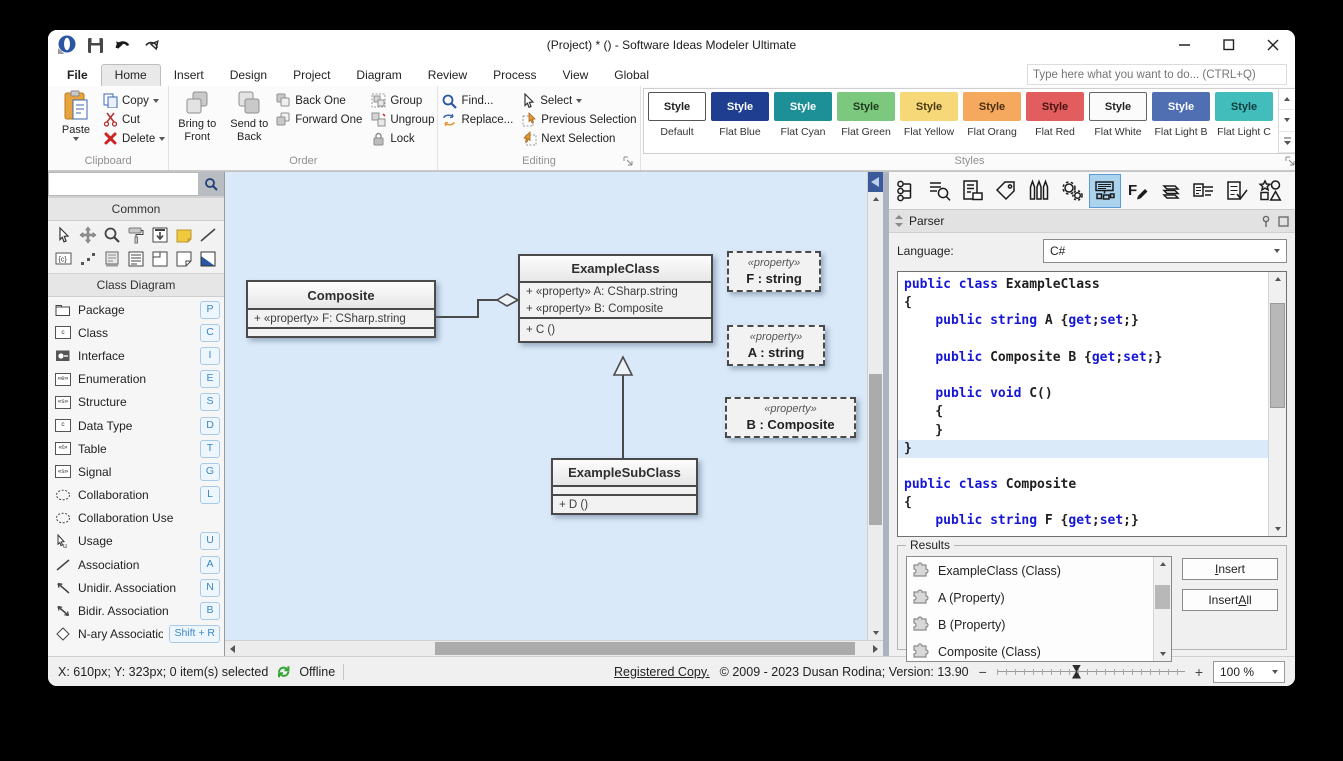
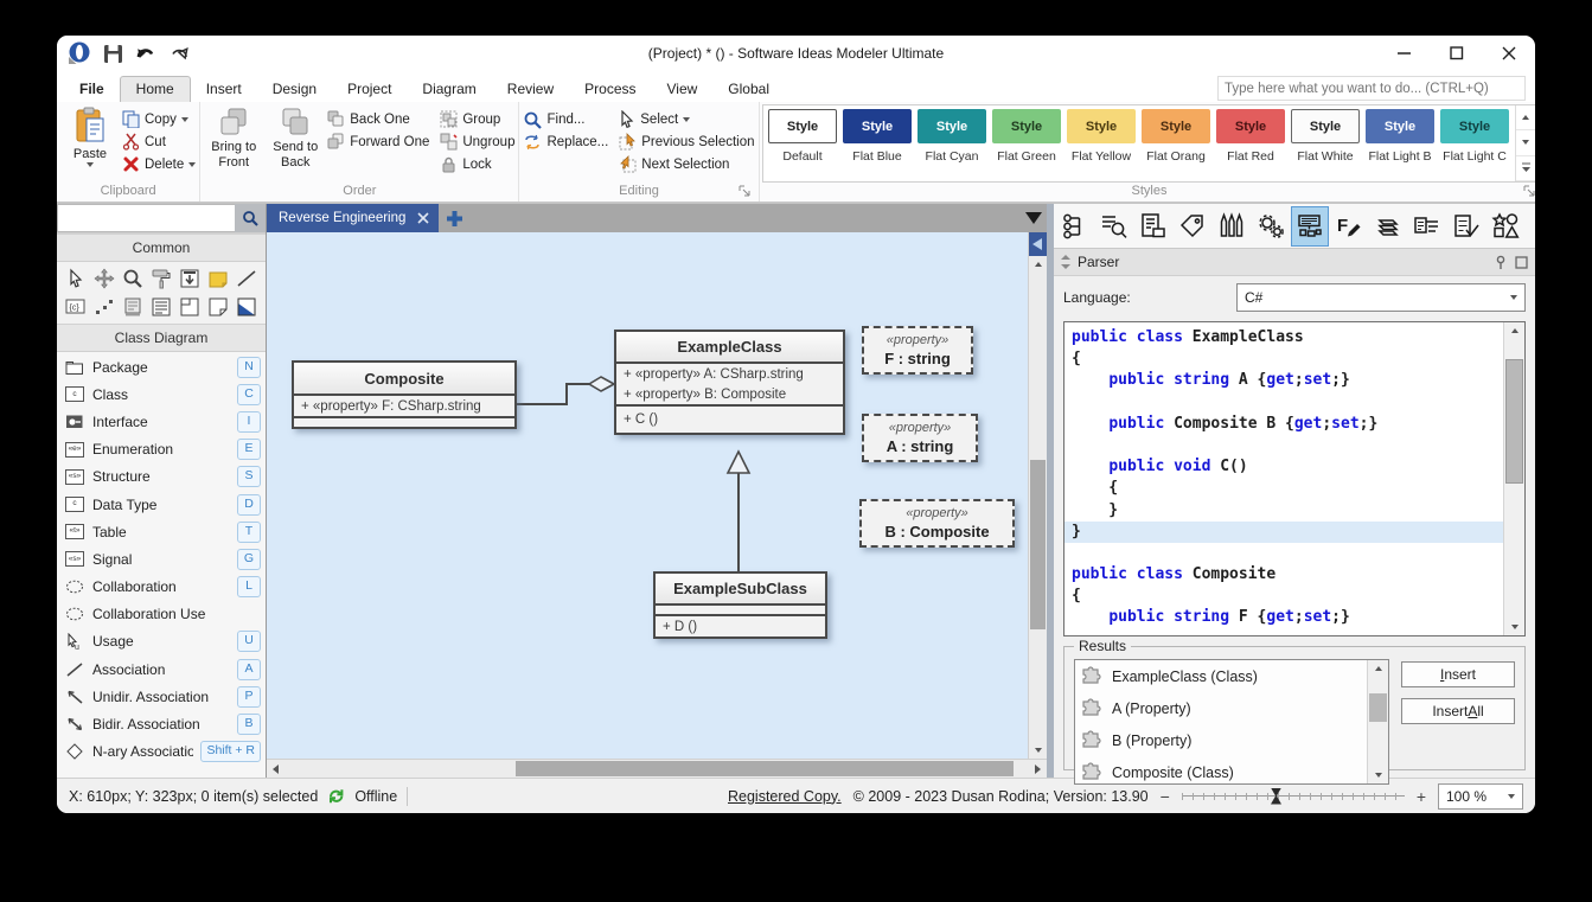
  (Project) * () - Software Ideas Modeler Ultimate
  File
  Home
  Insert
  Design
  Project
  Diagram
  Review
  Process
  View
  Global
  Type here what you want to do... (CTRL+Q)
  Paste
  Copy
  Cut
  Delete
  Clipboard
  Bring to Front
  Send to Back
  Back One
  Forward One
  Group
  Ungroup
  Lock
  Order
  Find...
  Replace...
  Select
  Previous Selection
  Next Selection
  Editing
  Style
  Default
  Style
  Flat Blue
  Style
  Flat Cyan
  Style
  Flat Green
  Style
  Flat Yellow
  Style
  Flat Orang
  Style
  Flat Red
  Style
  Flat White
  Style
  Flat Light B
  Style
  Flat Light C
  Styles
  Common
  Class Diagram
  Package
- P
+ N
  Class
  C
  Interface
  I
  Enumeration
  E
  Structure
  S
  Data Type
  D
  Table
  T
  Signal
  G
  Collaboration
  L
  Collaboration Use
  Usage
  U
  Association
  A
  Unidir. Association
- N
+ P
  Bidir. Association
  B
  N-ary Associatio
  Shift + R
+ Reverse Engineering
  Composite
  + «property» F: CSharp.string
  ExampleClass
  + «property» A: CSharp.string
  + «property» B: Composite
  + C ()
  ExampleSubClass
  + D ()
  «property»
  F : string
  «property»
  A : string
  «property»
  B : Composite
  F
  Parser
  Language:
  C#
  public class ExampleClass
  {
  public string A {get;set;}
  public Composite B {get;set;}
  public void C()
  {
  }
  }
  public class Composite
  {
  public string F {get;set;}
  Results
  ExampleClass (Class)
  A (Property)
  B (Property)
  Composite (Class)
  I
  nsert
  Insert
  A
  ll
  X: 610px; Y: 323px; 0 item(s) selected
  Offline
  Registered Copy.
  © 2009 - 2023 Dusan Rodina; Version: 13.90
  −
  +
  100 %
